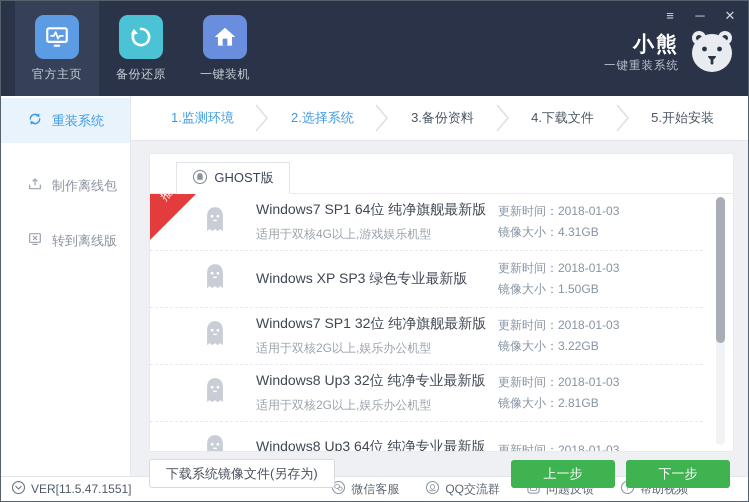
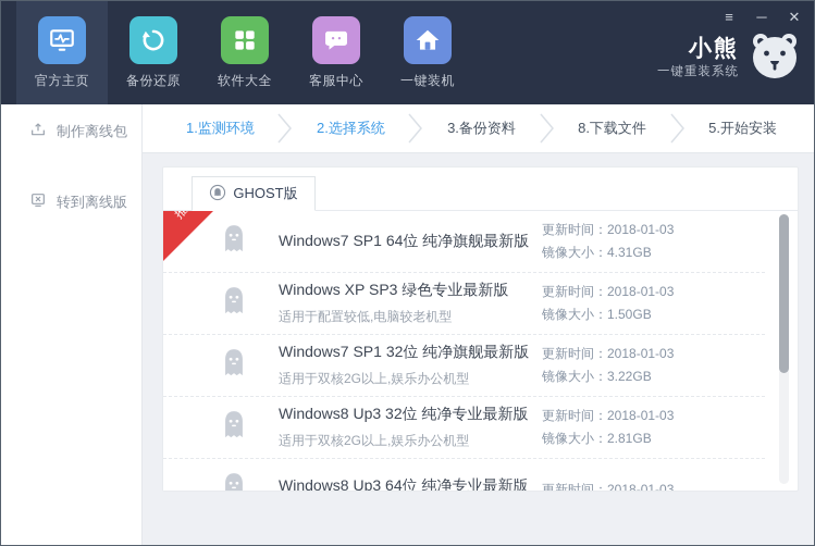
  官方主页
  备份还原
+ 软件大全
+ 客服中心
  一键装机
  小熊
  一键重装系统
  ≡
  ─
  ✕
- 重装系统
  制作离线包
  转到离线版
  1.监测环境
  2.选择系统
  3.备份资料
- 4.下载文件
+ 8.下载文件
  5.开始安装
  GHOST版
  Windows7 SP1 64位 纯净旗舰最新版
- 适用于双核4G以上,游戏娱乐机型
  更新时间：2018-01-03
  镜像大小：4.31GB
  Windows XP SP3 绿色专业最新版
+ 适用于配置较低,电脑较老机型
  更新时间：2018-01-03
  镜像大小：1.50GB
  Windows7 SP1 32位 纯净旗舰最新版
  适用于双核2G以上,娱乐办公机型
  更新时间：2018-01-03
  镜像大小：3.22GB
  Windows8 Up3 32位 纯净专业最新版
  适用于双核2G以上,娱乐办公机型
  更新时间：2018-01-03
  镜像大小：2.81GB
  Windows8 Up3 64位 纯净专业最新版
  更新时间：2018-01-03
- 下载系统镜像文件(另存为)
- 上一步
- 下一步
- VER[11.5.47.1551]
- 微信客服
- QQ交流群
- 问题反馈
- ?
- 帮助视频
